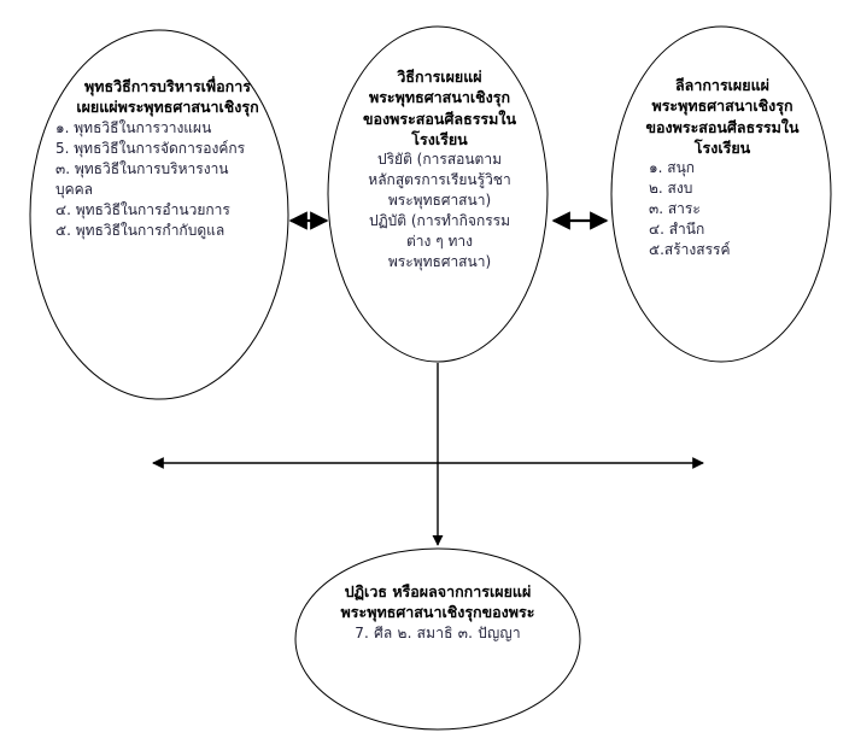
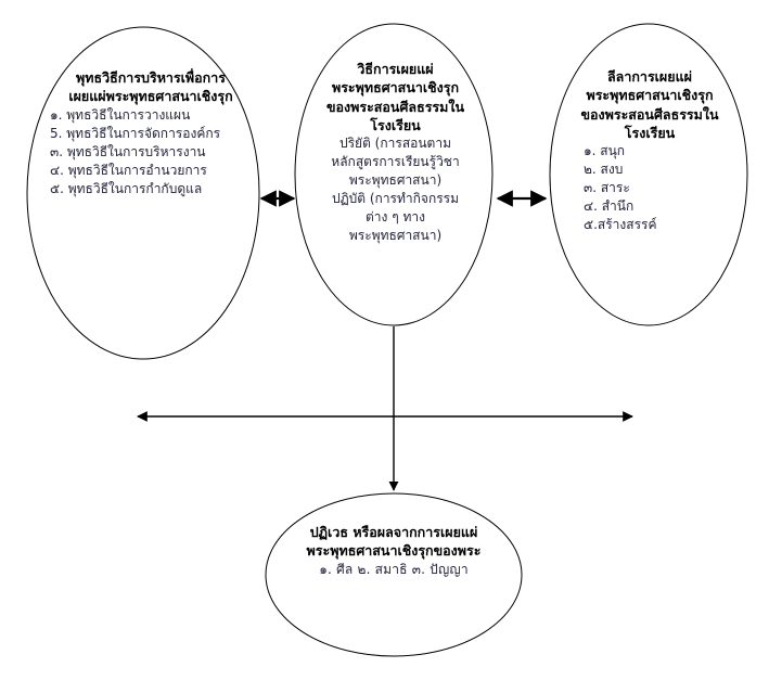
  พุทธวิธีการบริหารเพื่อการ
  เผยแผ่พระพุทธศาสนาเชิงรุก
  ๑. พุทธวิธีในการวางแผน
  5. พุทธวิธีในการจัดการองค์กร
  ๓. พุทธวิธีในการบริหารงาน
- บุคคล
  ๔. พุทธวิธีในการอำนวยการ
  ๕. พุทธวิธีในการกำกับดูแล
  วิธีการเผยแผ่
  พระพุทธศาสนาเชิงรุก
  ของพระสอนศีลธรรมใน
  โรงเรียน
  ปริยัติ (การสอนตาม
  หลักสูตรการเรียนรู้วิชา
  พระพุทธศาสนา)
  ปฏิบัติ (การทำกิจกรรม
  ต่าง ๆ ทาง
  พระพุทธศาสนา)
  ลีลาการเผยแผ่
  พระพุทธศาสนาเชิงรุก
  ของพระสอนศีลธรรมใน
  โรงเรียน
  ๑. สนุก
  ๒. สงบ
  ๓. สาระ
  ๔. สำนึก
  ๕.สร้างสรรค์
  ปฏิเวธ หรือผลจากการเผยแผ่
  พระพุทธศาสนาเชิงรุกของพระ
- 7. ศีล ๒. สมาธิ ๓. ปัญญา
+ ๑. ศีล ๒. สมาธิ ๓. ปัญญา
